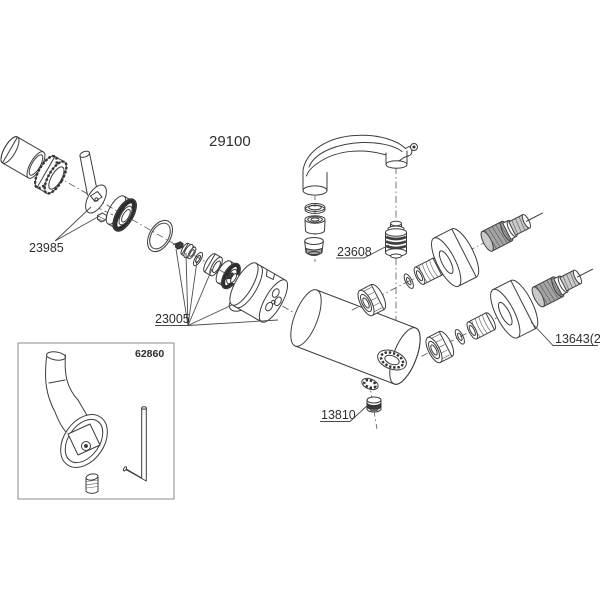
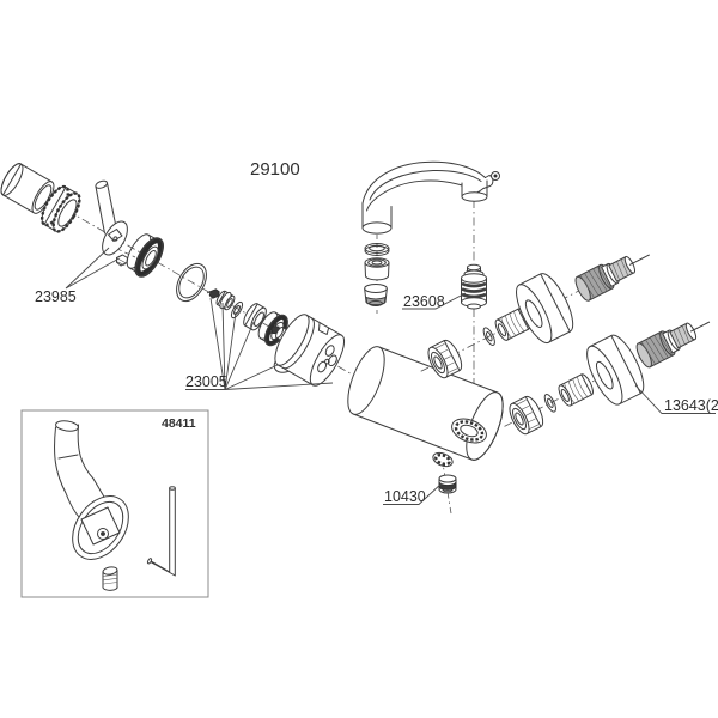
  29100
  23985
  23005
  23608
- 13810
+ 10430
  13643(2
- 62860
+ 48411
